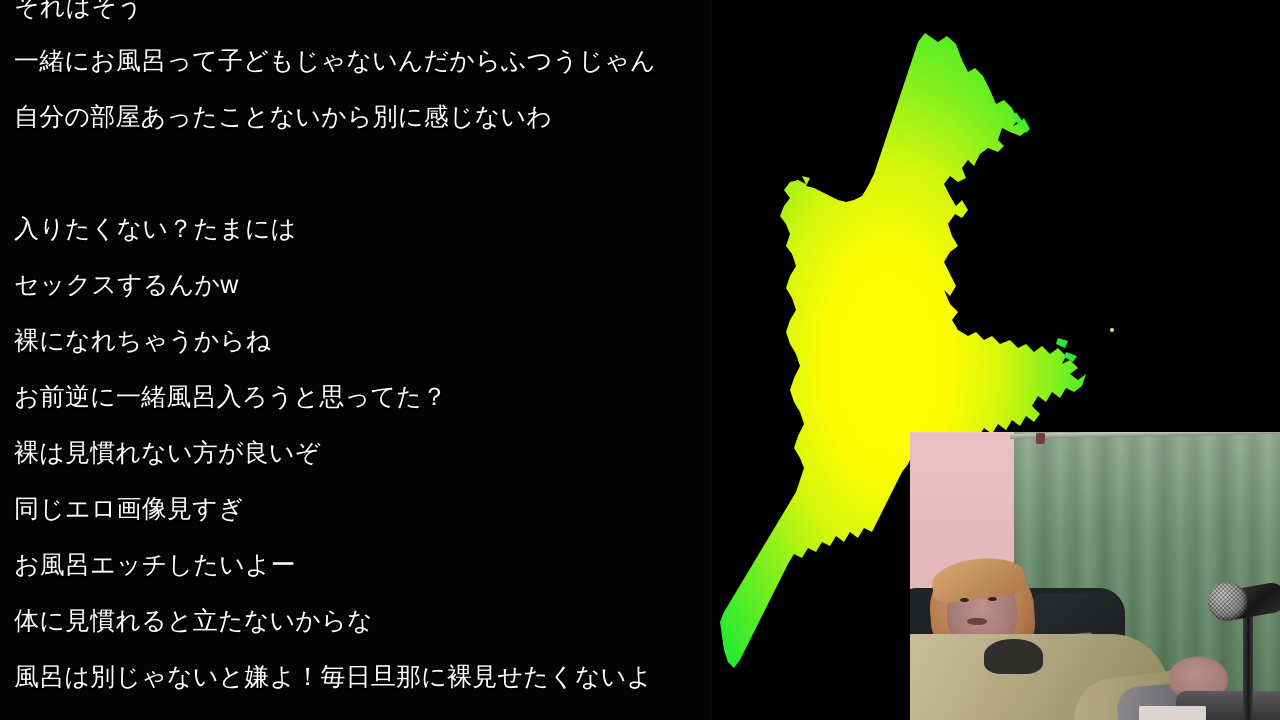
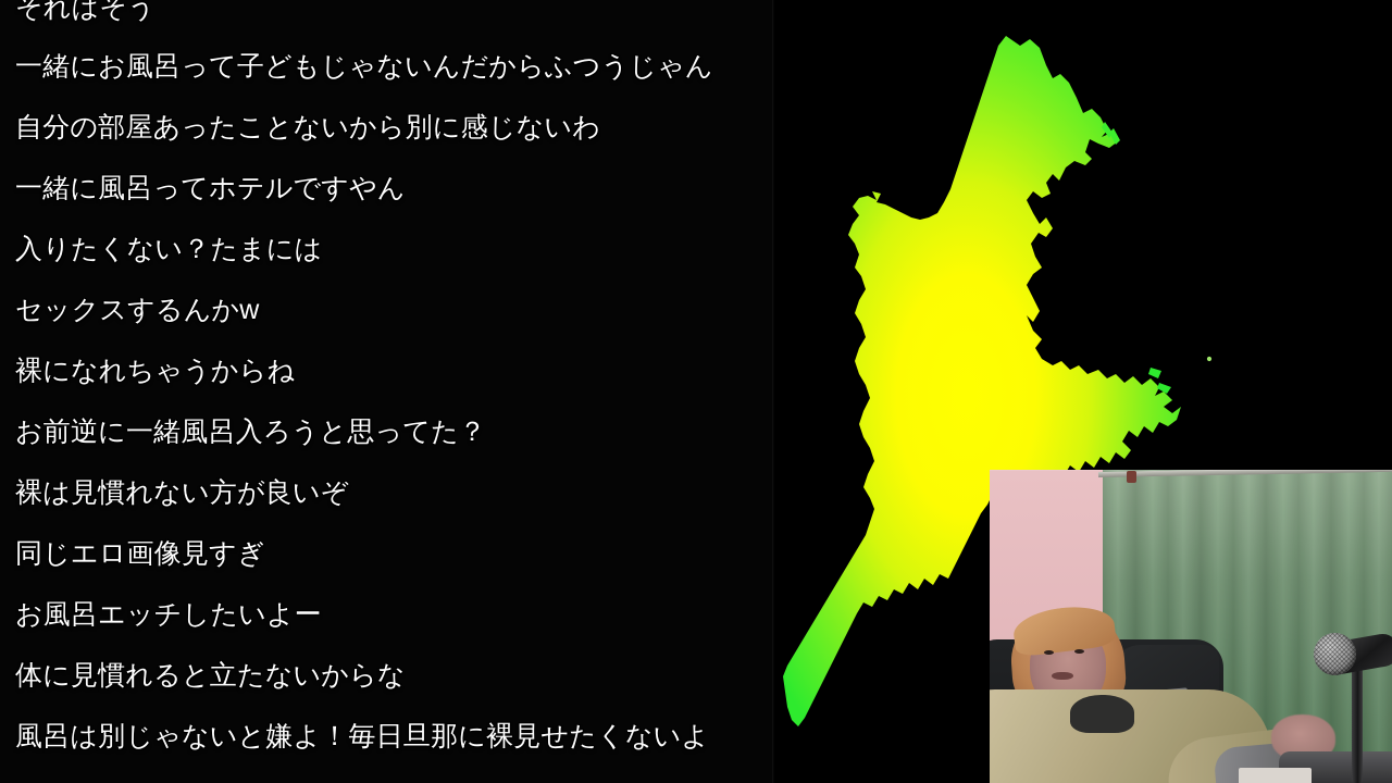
  それはそう
  一緒にお風呂って子どもじゃないんだからふつうじゃん
  自分の部屋あったことないから別に感じないわ
+ 一緒に風呂ってホテルですやん
  入りたくない？たまには
  セックスするんかw
  裸になれちゃうからね
  お前逆に一緒風呂入ろうと思ってた？
  裸は見慣れない方が良いぞ
  同じエロ画像見すぎ
  お風呂エッチしたいよー
  体に見慣れると立たないからな
  風呂は別じゃないと嫌よ！毎日旦那に裸見せたくないよ
